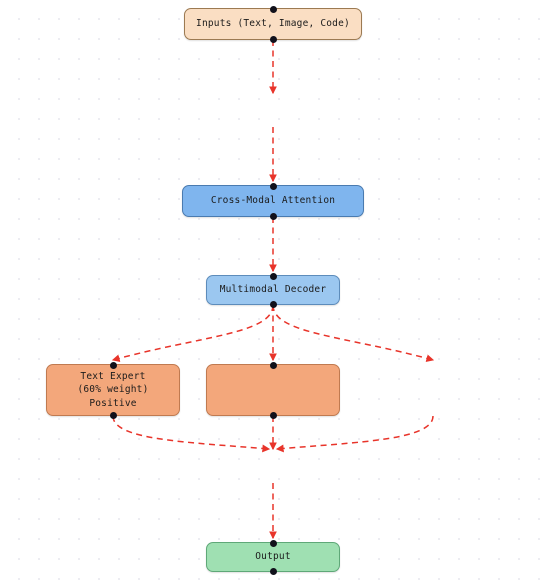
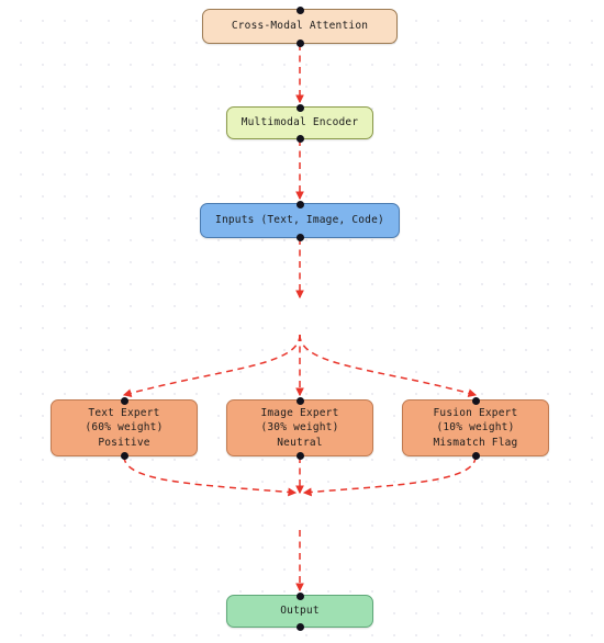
- Inputs (Text, Image, Code)
+ Cross-Modal Attention
+ Multimodal Encoder
- Cross-Modal Attention
+ Inputs (Text, Image, Code)
- Multimodal Decoder
  Text Expert
  (60% weight)
  Positive
+ Image Expert
+ (30% weight)
+ Neutral
+ Fusion Expert
+ (10% weight)
+ Mismatch Flag
  Output
